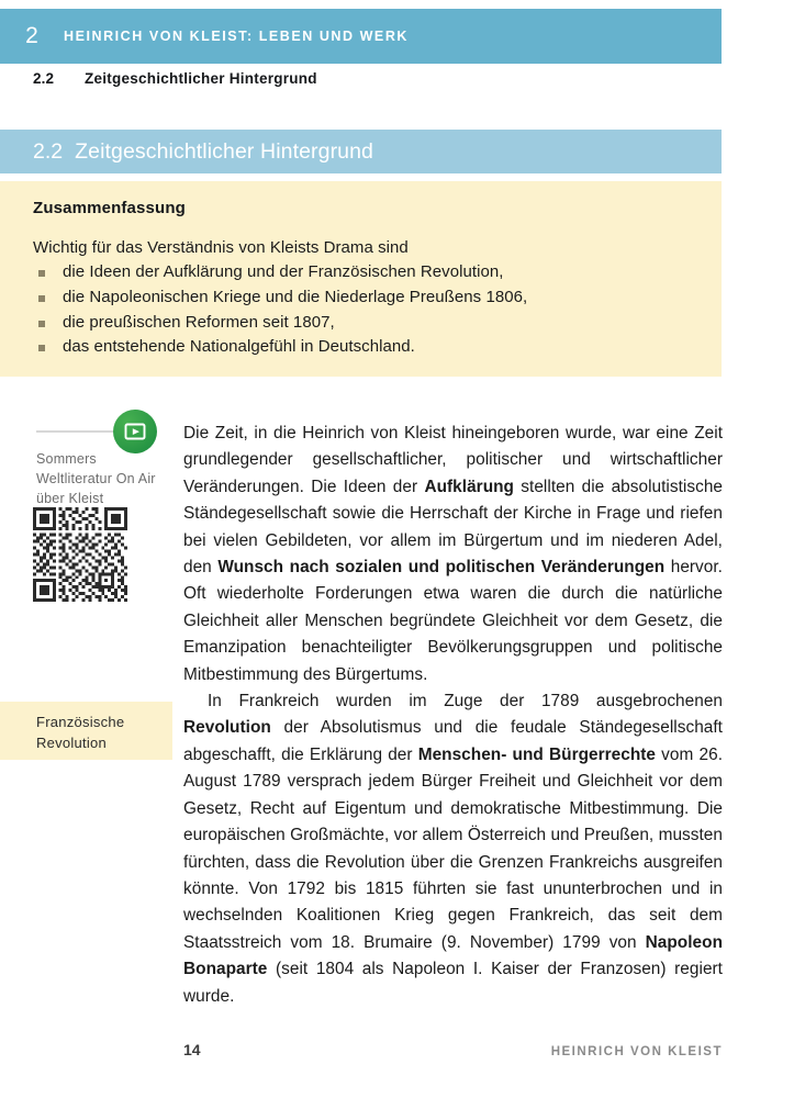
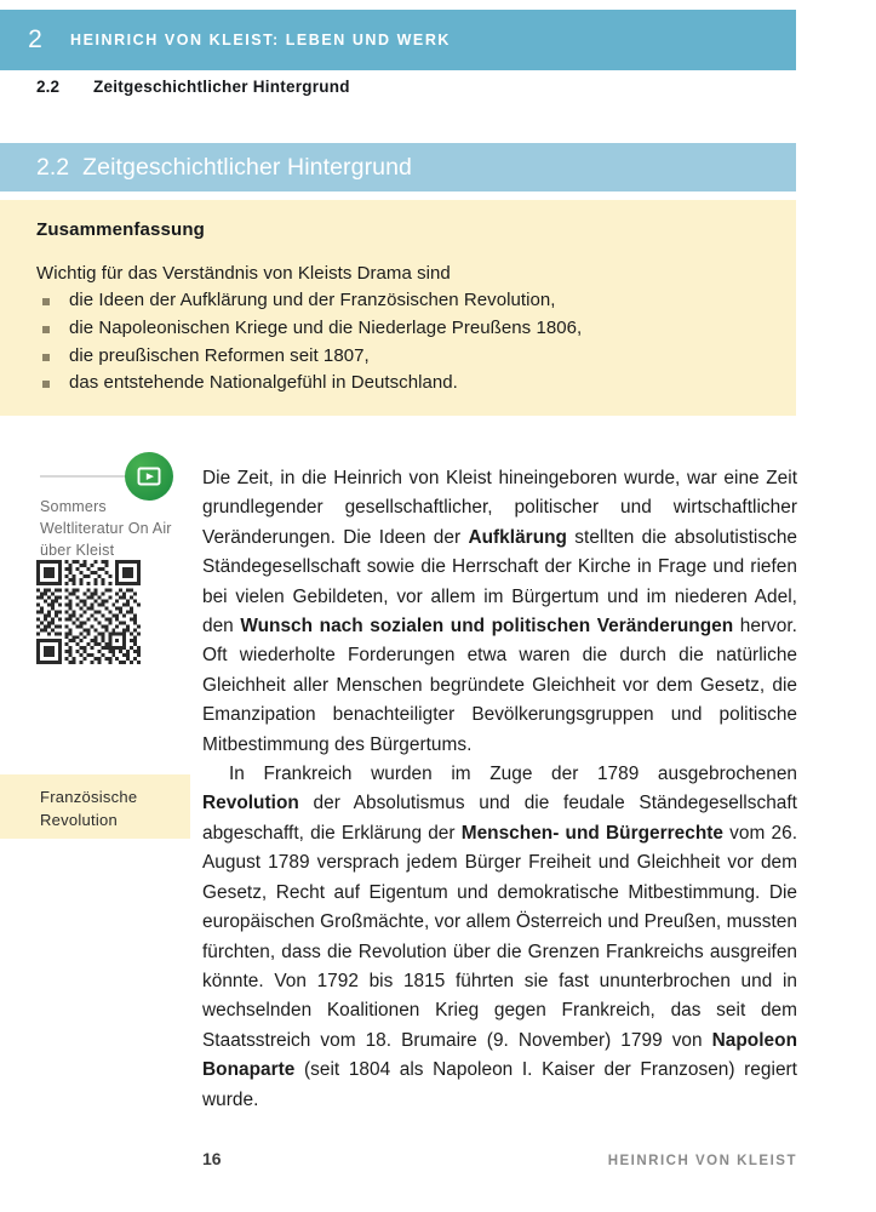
  2
  HEINRICH VON KLEIST: LEBEN UND WERK
  2.2
  Zeitgeschichtlicher Hintergrund
  2.2
  Zeitgeschichtlicher Hintergrund
  Zusammenfassung
  Wichtig für das Verständnis von Kleists Drama sind
  die Ideen der Aufklärung und der Französischen Revolution,
  die Napoleonischen Kriege und die Niederlage Preußens 1806,
  die preußischen Reformen seit 1807,
  das entstehende Nationalgefühl in Deutschland.
  Sommers Weltliteratur On Air über Kleist
  Französische Revolution
  Die Zeit, in die Heinrich von Kleist hineingeboren wurde, war eine Zeit grundlegender gesellschaftlicher, politischer und wirtschaftlicher Veränderungen. Die Ideen der Aufklärung stellten die absolutistische Ständegesellschaft sowie die Herrschaft der Kirche in Frage und riefen bei vielen Gebildeten, vor allem im Bürgertum und im niederen Adel, den Wunsch nach sozialen und politischen Veränderungen hervor. Oft wiederholte Forderungen etwa waren die durch die natürliche Gleichheit aller Menschen begründete Gleichheit vor dem Gesetz, die Emanzipation benachteiligter Bevölkerungsgruppen und politische Mitbestimmung des Bürgertums.
  In Frankreich wurden im Zuge der 1789 ausgebrochenen Revolution der Absolutismus und die feudale Ständegesellschaft abgeschafft, die Erklärung der Menschen- und Bürgerrechte vom 26. August 1789 versprach jedem Bürger Freiheit und Gleichheit vor dem Gesetz, Recht auf Eigentum und demokratische Mitbestimmung. Die europäischen Großmächte, vor allem Österreich und Preußen, mussten fürchten, dass die Revolution über die Grenzen Frankreichs ausgreifen könnte. Von 1792 bis 1815 führten sie fast ununterbrochen und in wechselnden Koalitionen Krieg gegen Frankreich, das seit dem Staatsstreich vom 18. Brumaire (9. November) 1799 von Napoleon Bonaparte (seit 1804 als Napoleon I. Kaiser der Franzosen) regiert wurde.
- 14
+ 16
  HEINRICH VON KLEIST
